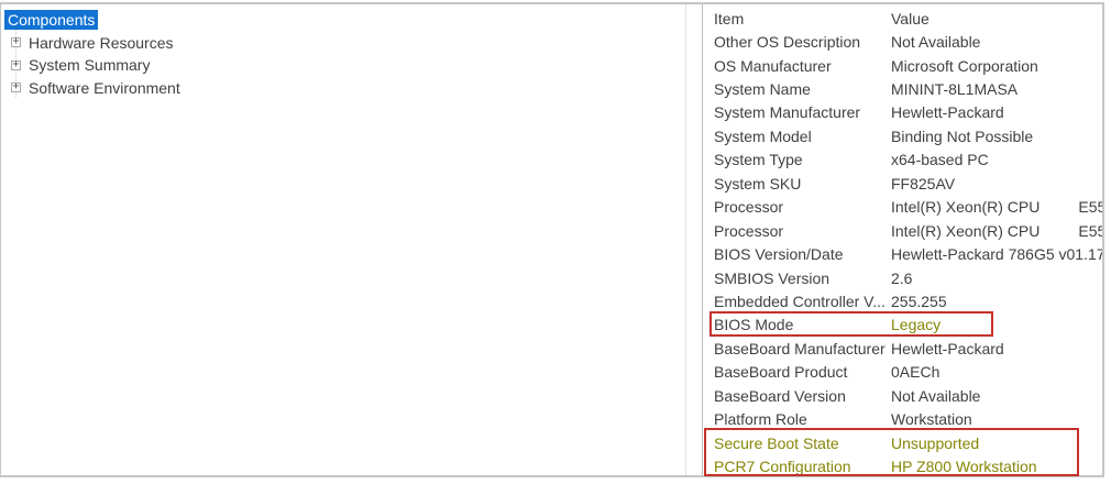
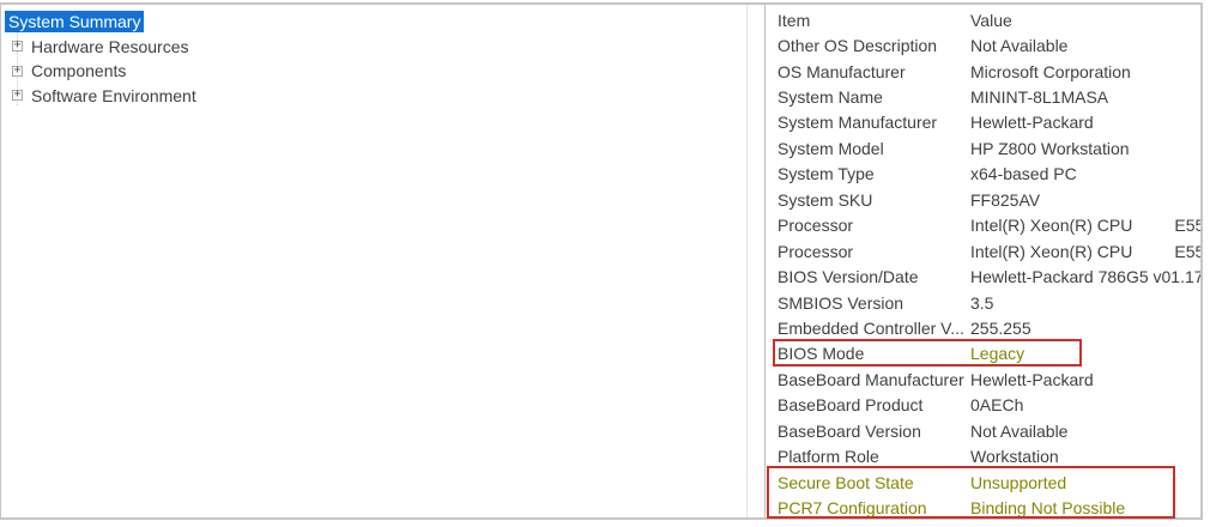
- Components
+ System Summary
  +
  Hardware Resources
  +
- System Summary
+ Components
  +
  Software Environment
  Item
  Value
  Other OS Description
  Not Available
  OS Manufacturer
  Microsoft Corporation
  System Name
  MININT-8L1MASA
  System Manufacturer
  Hewlett-Packard
  System Model
- Binding Not Possible
+ HP Z800 Workstation
  System Type
  x64-based PC
  System SKU
  FF825AV
  Processor
  Intel(R) Xeon(R) CPU E55
  Processor
  Intel(R) Xeon(R) CPU E55
  BIOS Version/Date
  Hewlett-Packard 786G5 v01.17
  SMBIOS Version
- 2.6
+ 3.5
  Embedded Controller V...
  255.255
  BIOS Mode
  Legacy
  BaseBoard Manufacturer
  Hewlett-Packard
  BaseBoard Product
  0AECh
  BaseBoard Version
  Not Available
  Platform Role
  Workstation
  Secure Boot State
  Unsupported
  PCR7 Configuration
- HP Z800 Workstation
+ Binding Not Possible
